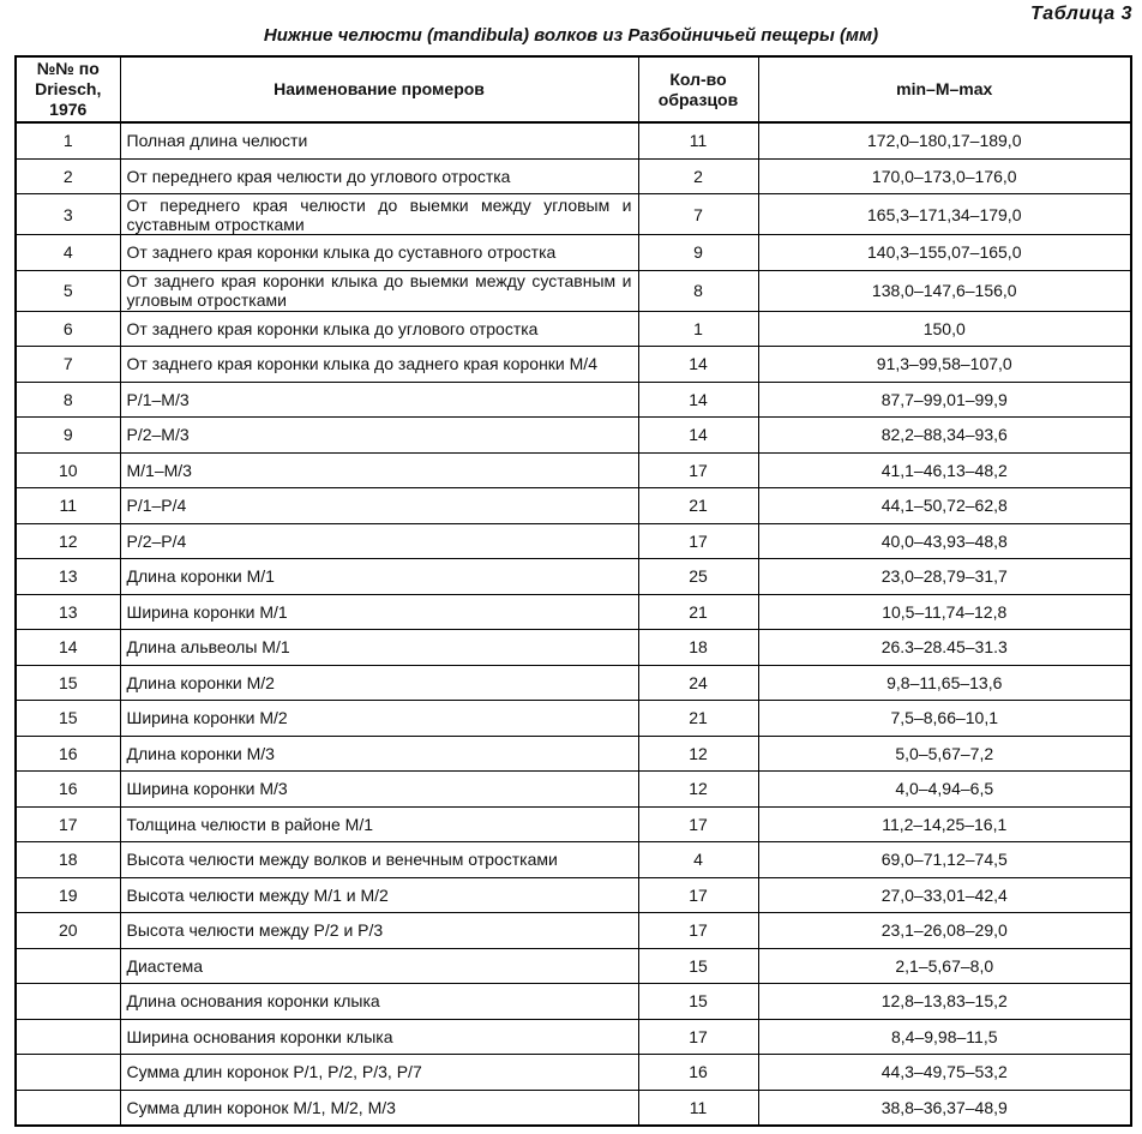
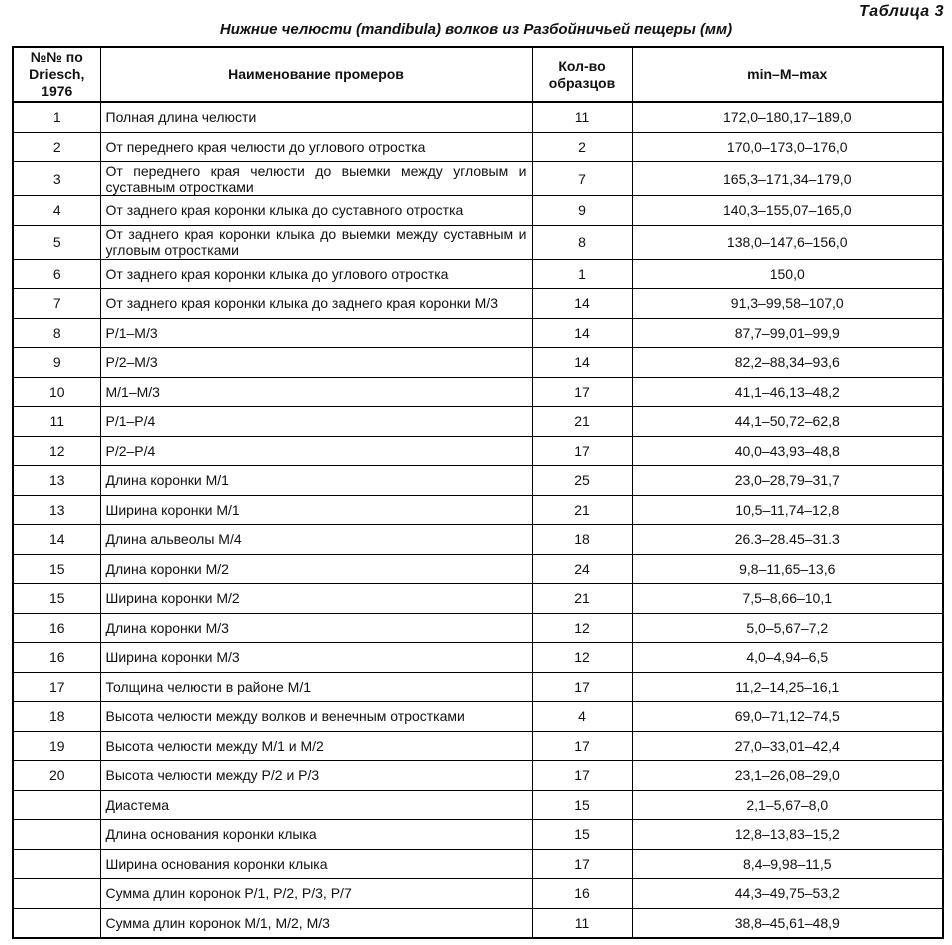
  Таблица 3
  Нижние челюсти (mandibula) волков из Разбойничьей пещеры (мм)
  №№ по Driesch, 1976	Наименование промеров	Кол-во образцов	min–M–max
  1	Полная длина челюсти	11	172,0–180,17–189,0
  2	От переднего края челюсти до углового отростка	2	170,0–173,0–176,0
  3	От переднего края челюсти до выемки между угловым и суставным отростками	7	165,3–171,34–179,0
  4	От заднего края коронки клыка до суставного отростка	9	140,3–155,07–165,0
  5	От заднего края коронки клыка до выемки между суставным и угловым отростками	8	138,0–147,6–156,0
  6	От заднего края коронки клыка до углового отростка	1	150,0
- 7	От заднего края коронки клыка до заднего края коронки М/4	14	91,3–99,58–107,0
+ 7	От заднего края коронки клыка до заднего края коронки М/3	14	91,3–99,58–107,0
  8	Р/1–М/3	14	87,7–99,01–99,9
  9	Р/2–М/3	14	82,2–88,34–93,6
  10	М/1–М/3	17	41,1–46,13–48,2
  11	Р/1–Р/4	21	44,1–50,72–62,8
  12	Р/2–Р/4	17	40,0–43,93–48,8
  13	Длина коронки М/1	25	23,0–28,79–31,7
  13	Ширина коронки М/1	21	10,5–11,74–12,8
- 14	Длина альвеолы М/1	18	26.3–28.45–31.3
+ 14	Длина альвеолы М/4	18	26.3–28.45–31.3
  15	Длина коронки М/2	24	9,8–11,65–13,6
  15	Ширина коронки М/2	21	7,5–8,66–10,1
  16	Длина коронки М/3	12	5,0–5,67–7,2
  16	Ширина коронки М/3	12	4,0–4,94–6,5
  17	Толщина челюсти в районе М/1	17	11,2–14,25–16,1
  18	Высота челюсти между волков и венечным отростками	4	69,0–71,12–74,5
  19	Высота челюсти между М/1 и М/2	17	27,0–33,01–42,4
  20	Высота челюсти между Р/2 и Р/3	17	23,1–26,08–29,0
  	Диастема	15	2,1–5,67–8,0
  	Длина основания коронки клыка	15	12,8–13,83–15,2
  	Ширина основания коронки клыка	17	8,4–9,98–11,5
  	Сумма длин коронок Р/1, Р/2, Р/3, Р/7	16	44,3–49,75–53,2
- 	Сумма длин коронок М/1, М/2, М/3	11	38,8–36,37–48,9
+ 	Сумма длин коронок М/1, М/2, М/3	11	38,8–45,61–48,9
